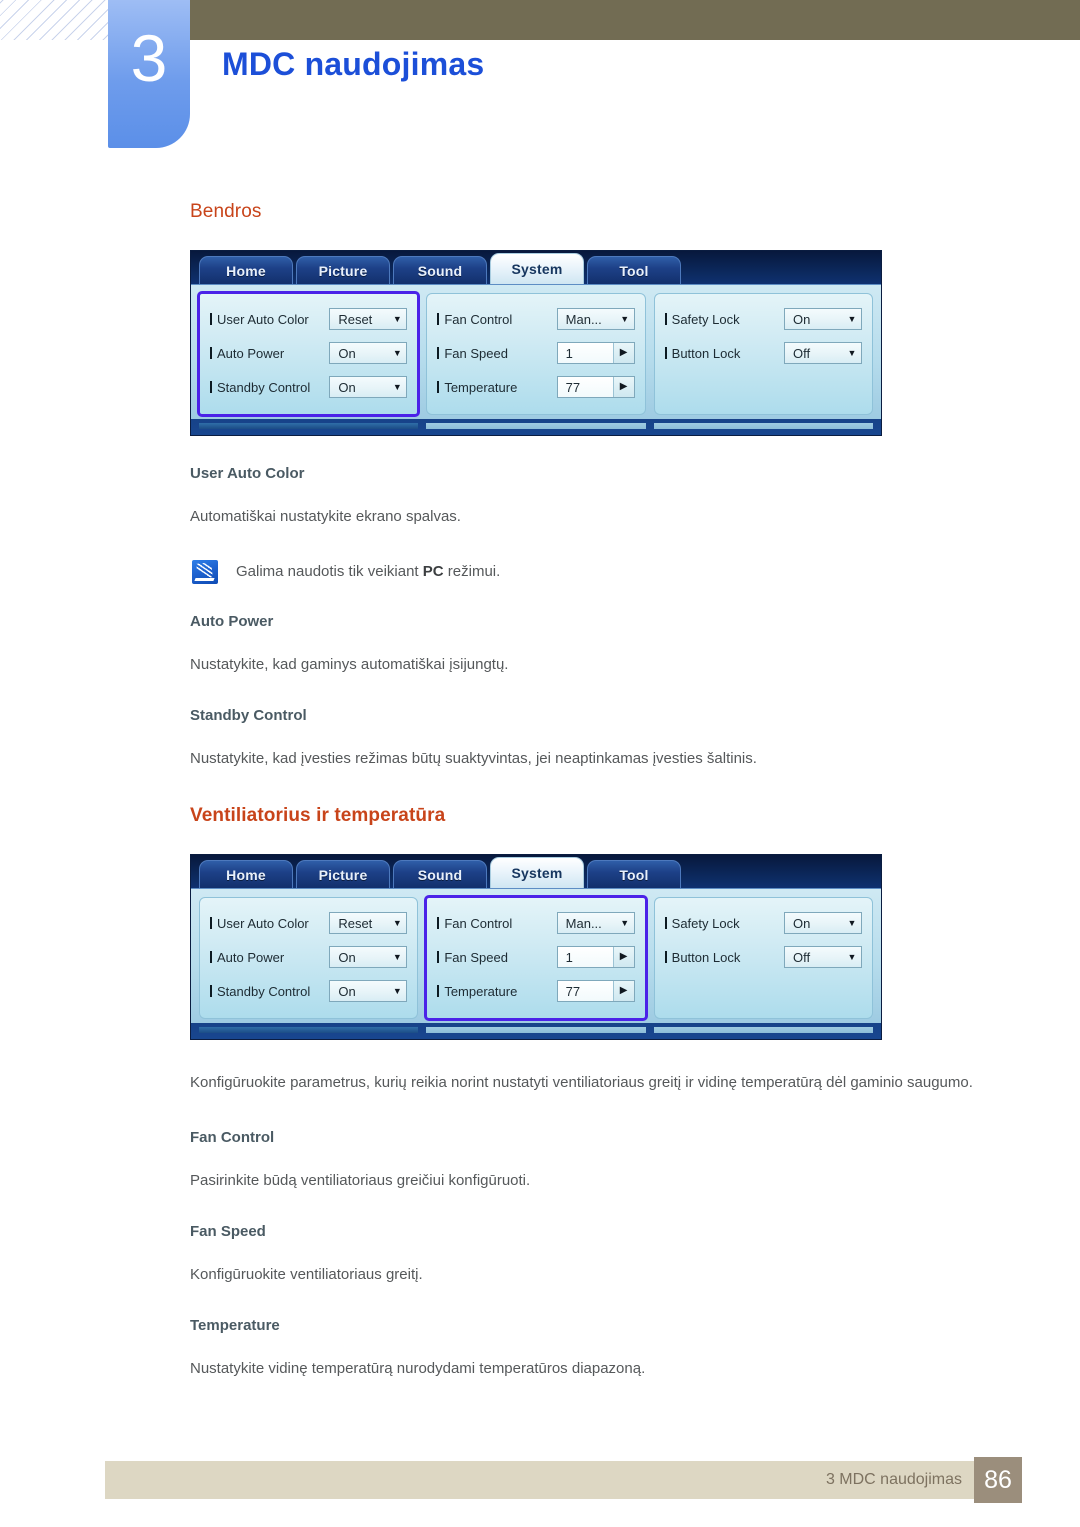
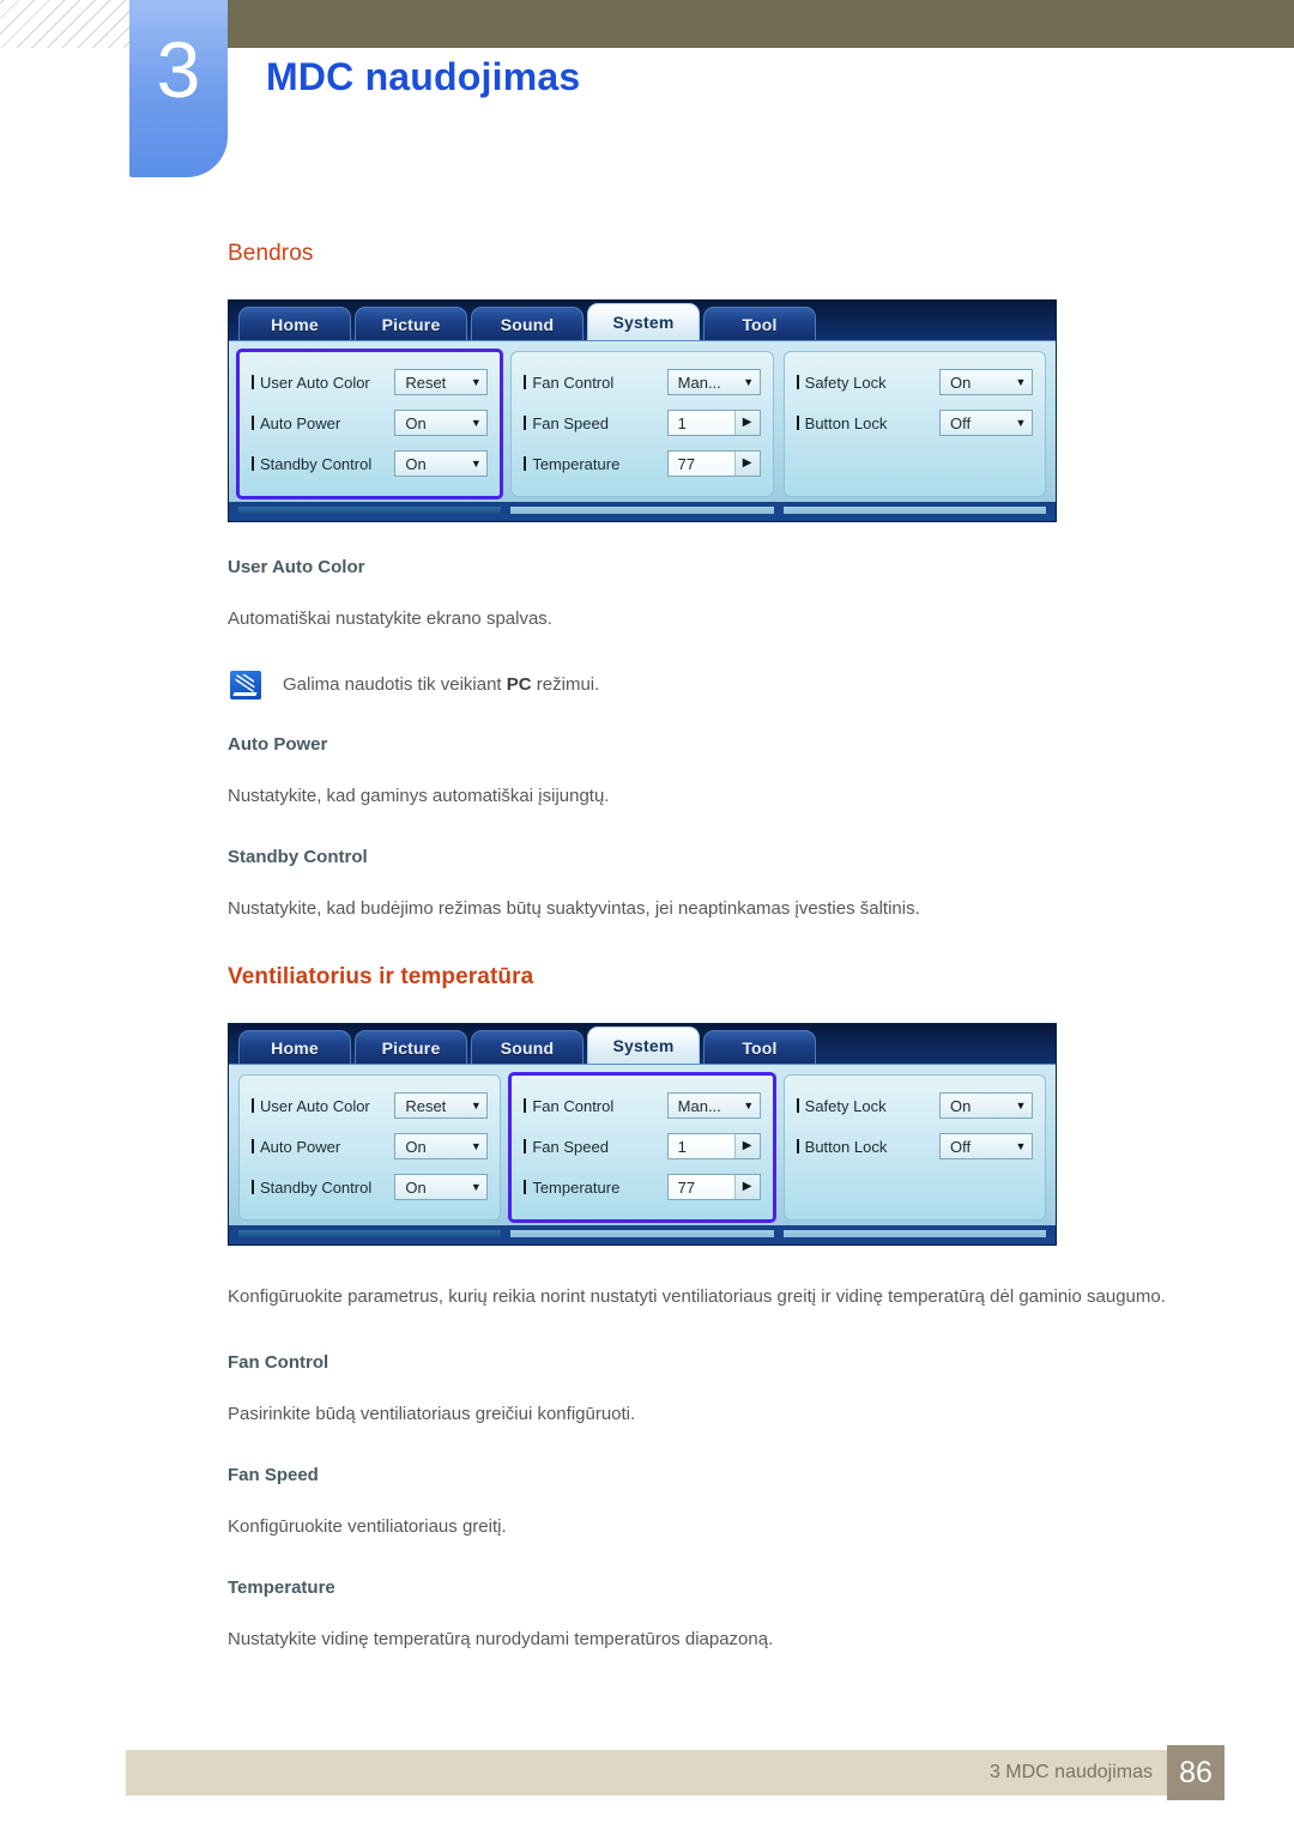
  3
  MDC naudojimas
  Bendros
  Home
  Picture
  Sound
  System
  Tool
  User Auto Color
  Reset
  ▼
  Auto Power
  On
  ▼
  Standby Control
  On
  ▼
  Fan Control
  Man...
  ▼
  Fan Speed
  1
  ▶
  Temperature
  77
  ▶
  Safety Lock
  On
  ▼
  Button Lock
  Off
  ▼
  User Auto Color
  Automatiškai nustatykite ekrano spalvas.
  Galima naudotis tik veikiant PC režimui.
  Auto Power
  Nustatykite, kad gaminys automatiškai įsijungtų.
  Standby Control
- Nustatykite, kad įvesties režimas būtų suaktyvintas, jei neaptinkamas įvesties šaltinis.
+ Nustatykite, kad budėjimo režimas būtų suaktyvintas, jei neaptinkamas įvesties šaltinis.
  Ventiliatorius ir temperatūra
  Home
  Picture
  Sound
  System
  Tool
  User Auto Color
  Reset
  ▼
  Auto Power
  On
  ▼
  Standby Control
  On
  ▼
  Fan Control
  Man...
  ▼
  Fan Speed
  1
  ▶
  Temperature
  77
  ▶
  Safety Lock
  On
  ▼
  Button Lock
  Off
  ▼
  Konfigūruokite parametrus, kurių reikia norint nustatyti ventiliatoriaus greitį ir vidinę temperatūrą dėl gaminio saugumo.
  Fan Control
  Pasirinkite būdą ventiliatoriaus greičiui konfigūruoti.
  Fan Speed
  Konfigūruokite ventiliatoriaus greitį.
  Temperature
  Nustatykite vidinę temperatūrą nurodydami temperatūros diapazoną.
  3 MDC naudojimas
  86
